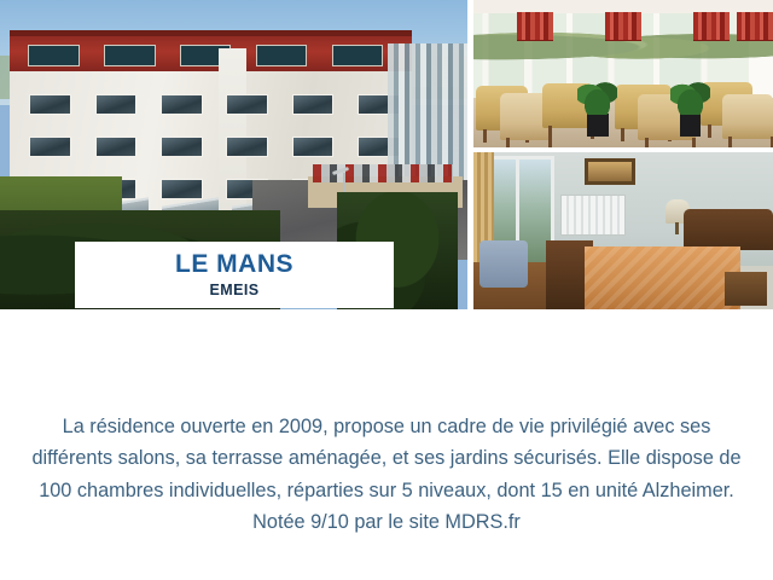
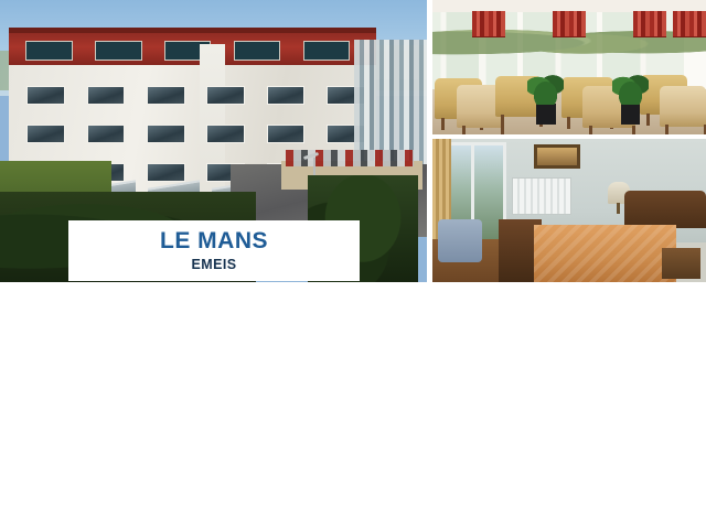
  LE MANS
  EMEIS
- La résidence ouverte en 2009, propose un cadre de vie privilégié avec ses différents salons, sa terrasse aménagée, et ses jardins sécurisés. Elle dispose de 100 chambres individuelles, réparties sur 5 niveaux, dont 15 en unité Alzheimer. Notée 9/10 par le site MDRS.fr
